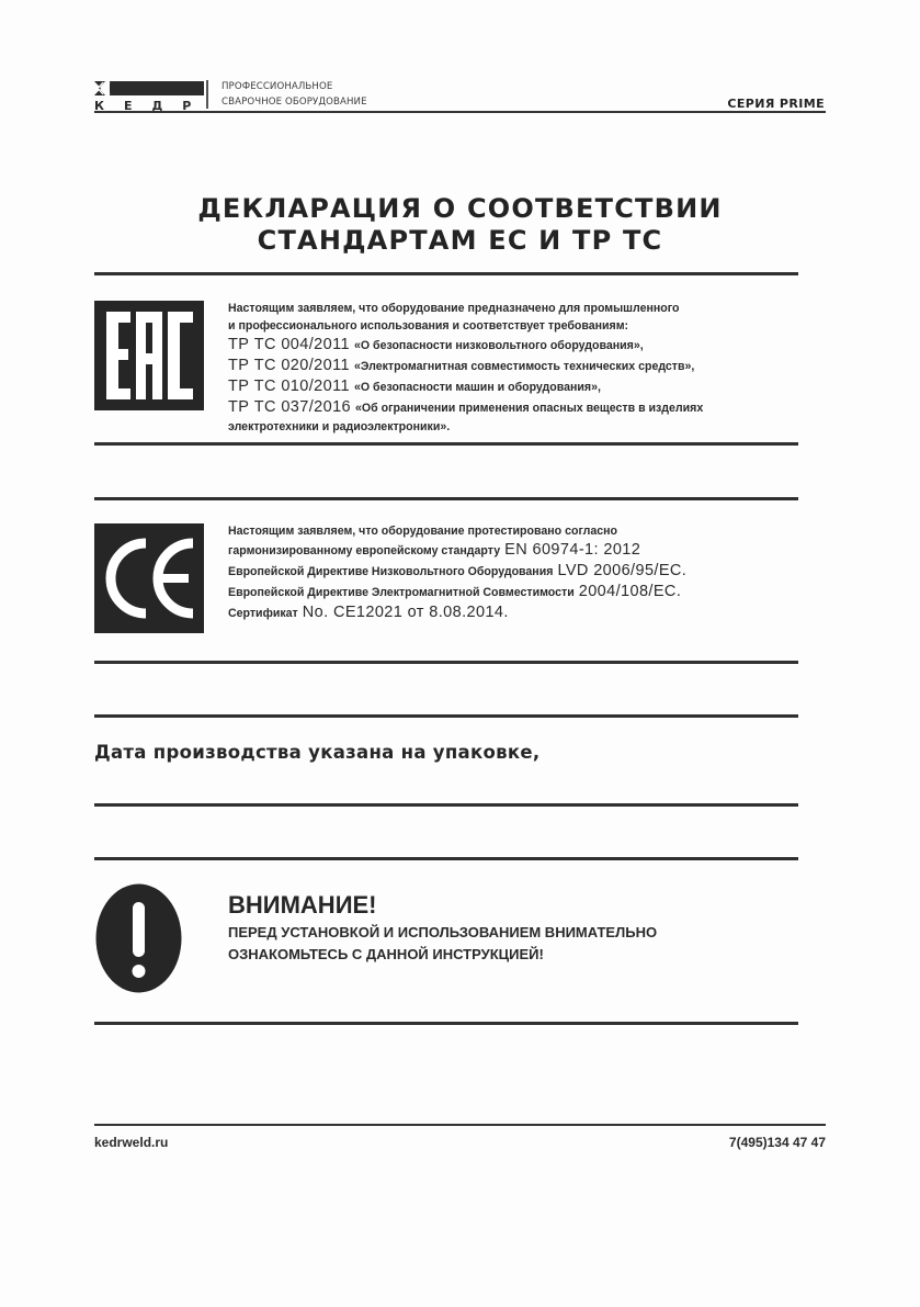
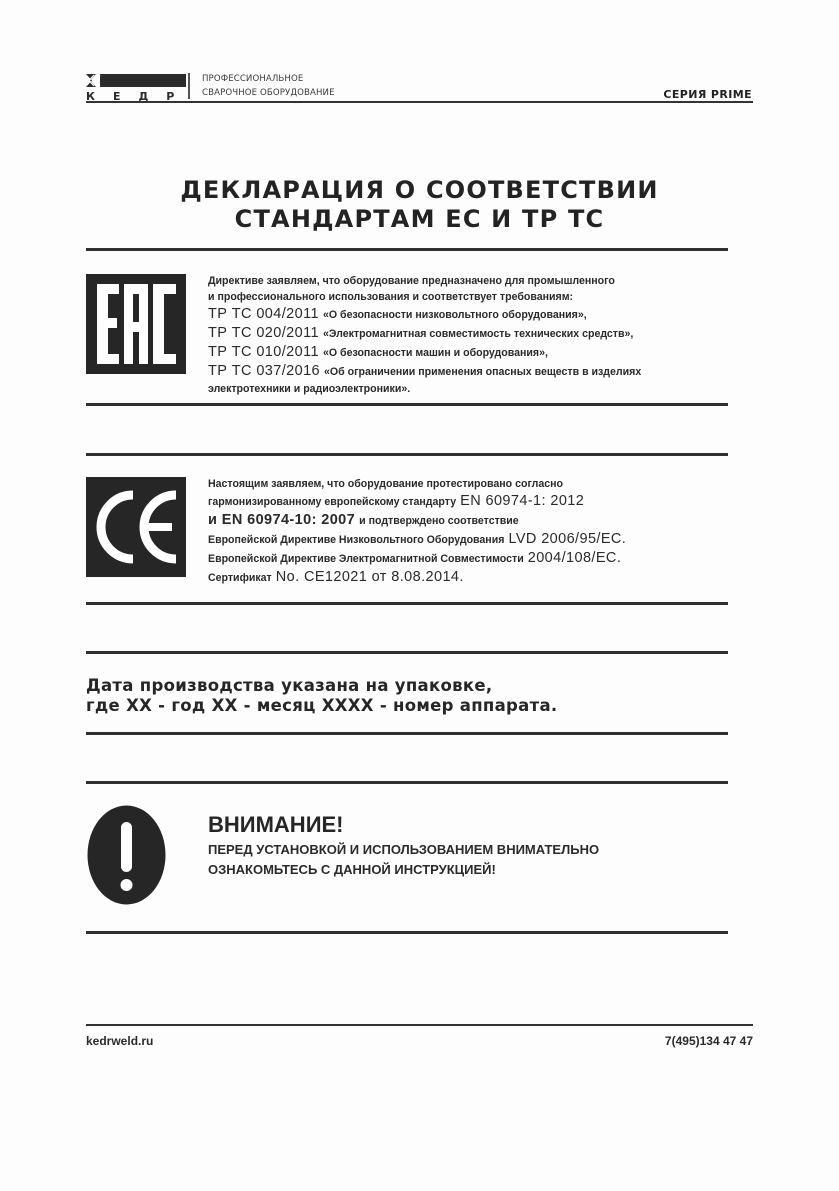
  КЕДР
  ПРОФЕССИОНАЛЬНОЕ
  СВАРОЧНОЕ ОБОРУДОВАНИЕ
  СЕРИЯ PRIME
  ДЕКЛАРАЦИЯ О СООТВЕТСТВИИ
  СТАНДАРТАМ ЕС И ТР ТС
- Настоящим заявляем, что оборудование предназначено для промышленного
+ Директиве заявляем, что оборудование предназначено для промышленного
  и профессионального использования и соответствует требованиям:
  ТР ТС 004/2011 «О безопасности низковольтного оборудования»,
  ТР ТС 020/2011 «Электромагнитная совместимость технических средств»,
  ТР ТС 010/2011 «О безопасности машин и оборудования»,
  ТР ТС 037/2016 «Об ограничении применения опасных веществ в изделиях
  электротехники и радиоэлектроники».
  Настоящим заявляем, что оборудование протестировано согласно
  гармонизированному европейскому стандарту EN 60974-1: 2012
+ и EN 60974-10: 2007 и подтверждено соответствие
  Европейской Директиве Низковольтного Оборудования LVD 2006/95/EC.
  Европейской Директиве Электромагнитной Совместимости 2004/108/EC.
  Сертификат No. CE12021 от 8.08.2014.
  Дата производства указана на упаковке,
+ где XX - год XX - месяц XXXX - номер аппарата.
  ВНИМАНИЕ!
  ПЕРЕД УСТАНОВКОЙ И ИСПОЛЬЗОВАНИЕМ ВНИМАТЕЛЬНО
  ОЗНАКОМЬТЕСЬ С ДАННОЙ ИНСТРУКЦИЕЙ!
  kedrweld.ru
  7(495)134 47 47
